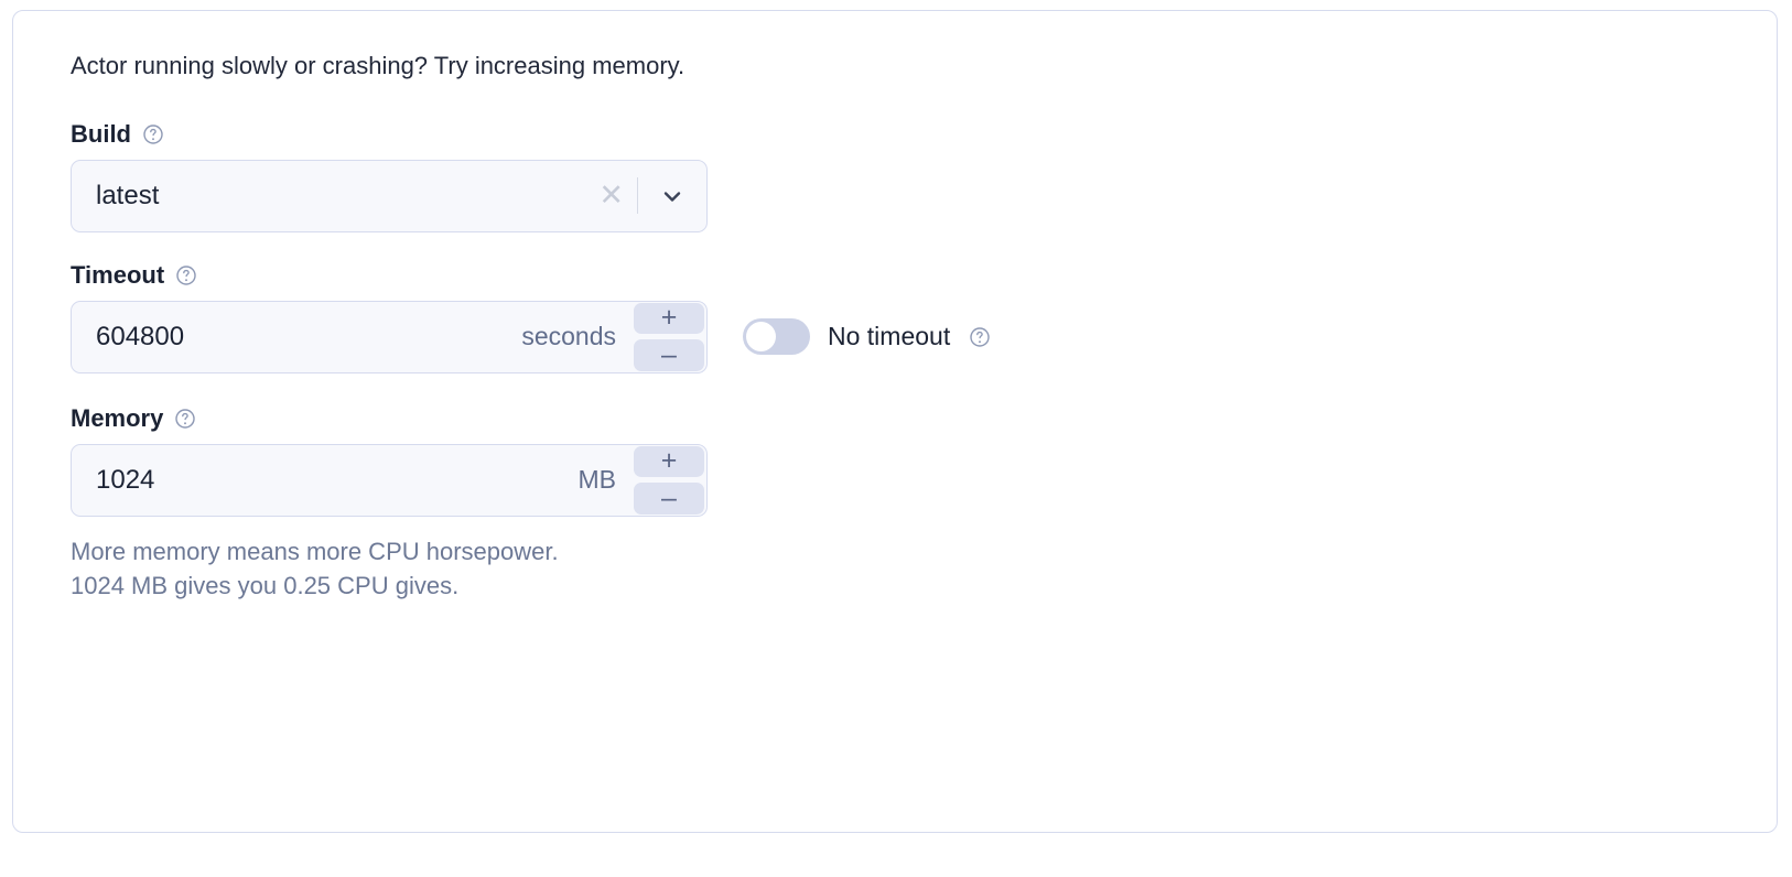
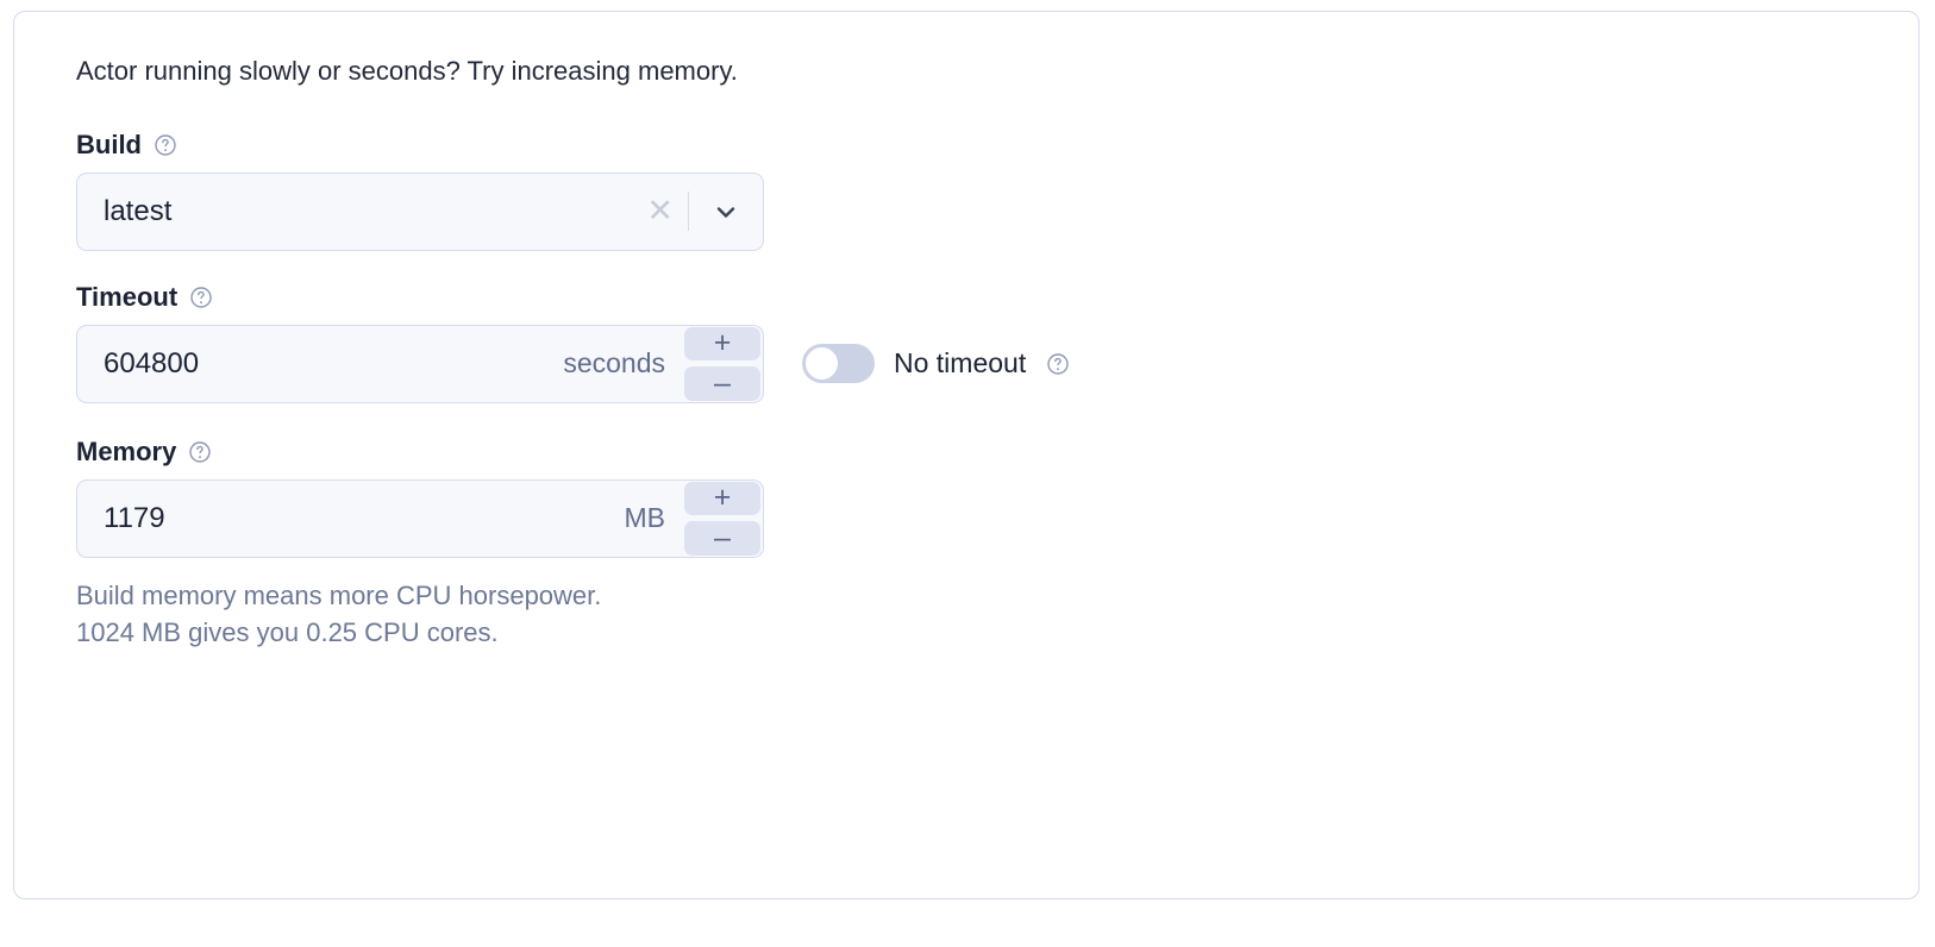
- Actor running slowly or crashing? Try increasing memory.
+ Actor running slowly or seconds? Try increasing memory.
  Build
  latest
  ✕
  Timeout
  604800
  seconds
  +
  –
  No timeout
  Memory
- 1024
+ 1179
  MB
  +
  –
- More memory means more CPU horsepower.
+ Build memory means more CPU horsepower.
- 1024 MB gives you 0.25 CPU gives.
+ 1024 MB gives you 0.25 CPU cores.
